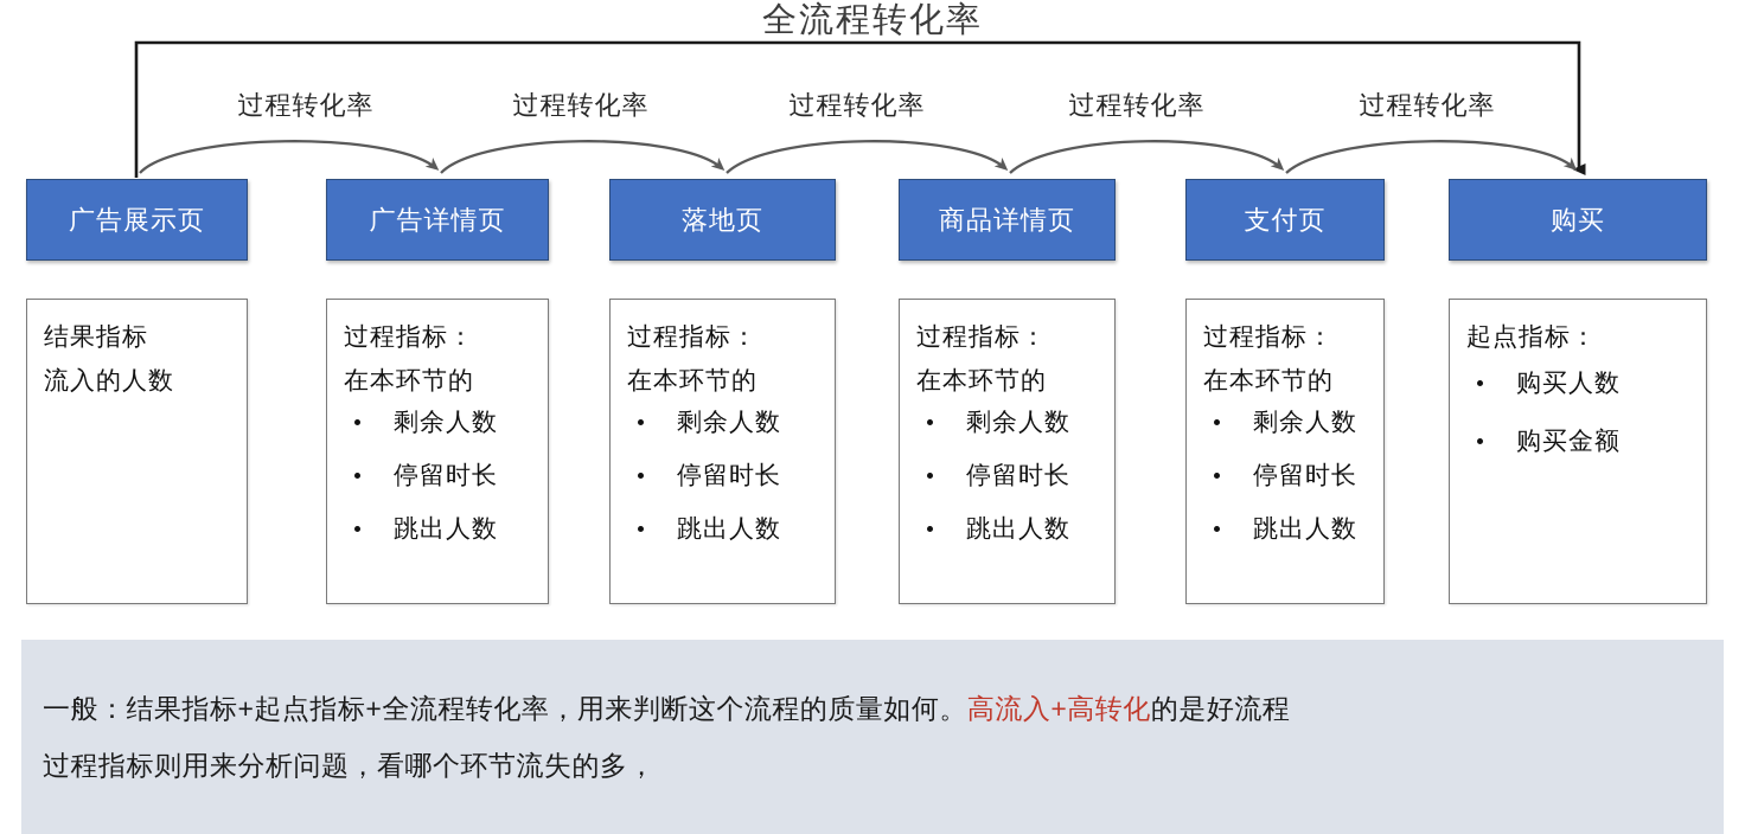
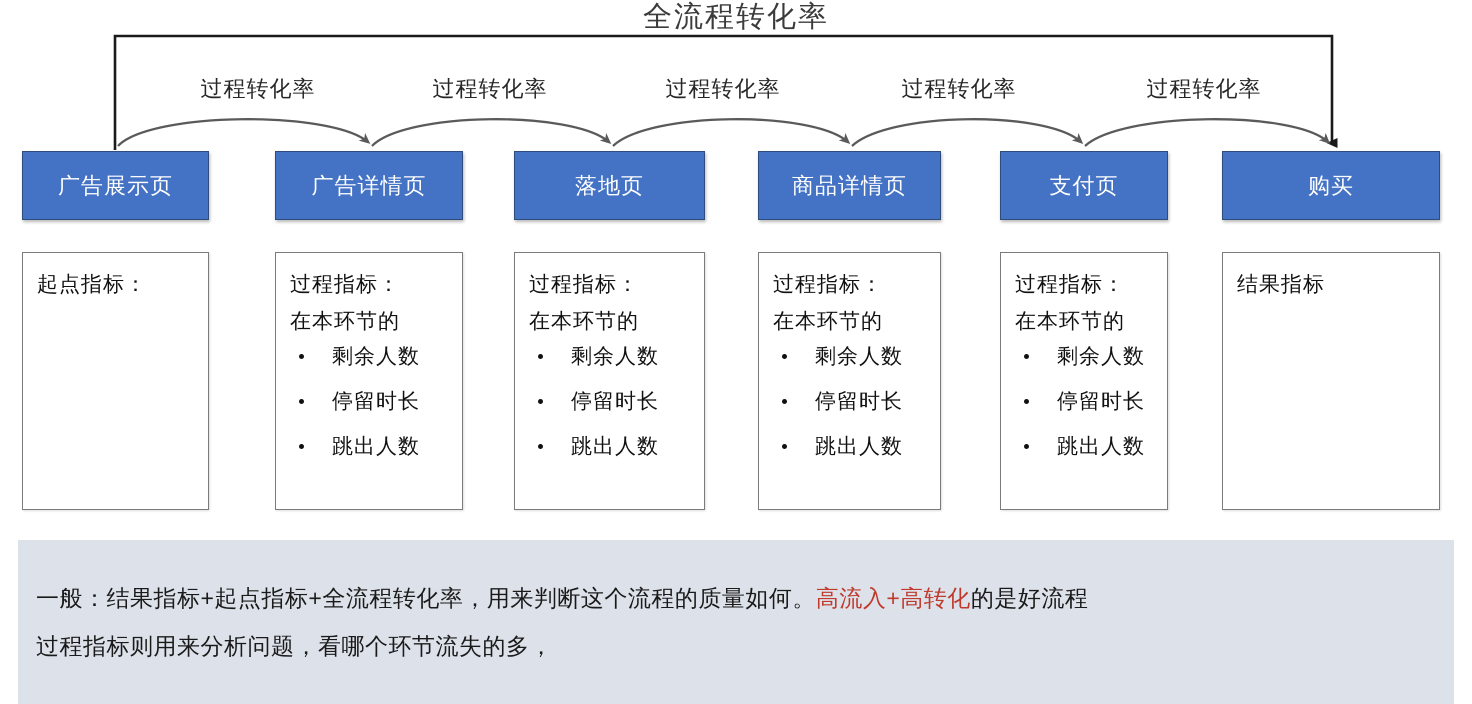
  全流程转化率
  过程转化率
  过程转化率
  过程转化率
  过程转化率
  过程转化率
  广告展示页
  广告详情页
  落地页
  商品详情页
  支付页
  购买
- 结果指标
+ 起点指标：
- 流入的人数
  过程指标：
  在本环节的
  剩余人数
  停留时长
  跳出人数
  过程指标：
  在本环节的
  剩余人数
  停留时长
  跳出人数
  过程指标：
  在本环节的
  剩余人数
  停留时长
  跳出人数
  过程指标：
  在本环节的
  剩余人数
  停留时长
  跳出人数
- 起点指标：
+ 结果指标
- 购买人数
- 购买金额
  一般：结果指标+起点指标+全流程转化率，用来判断这个流程的质量如何。高流入+高转化的是好流程
  过程指标则用来分析问题，看哪个环节流失的多，
